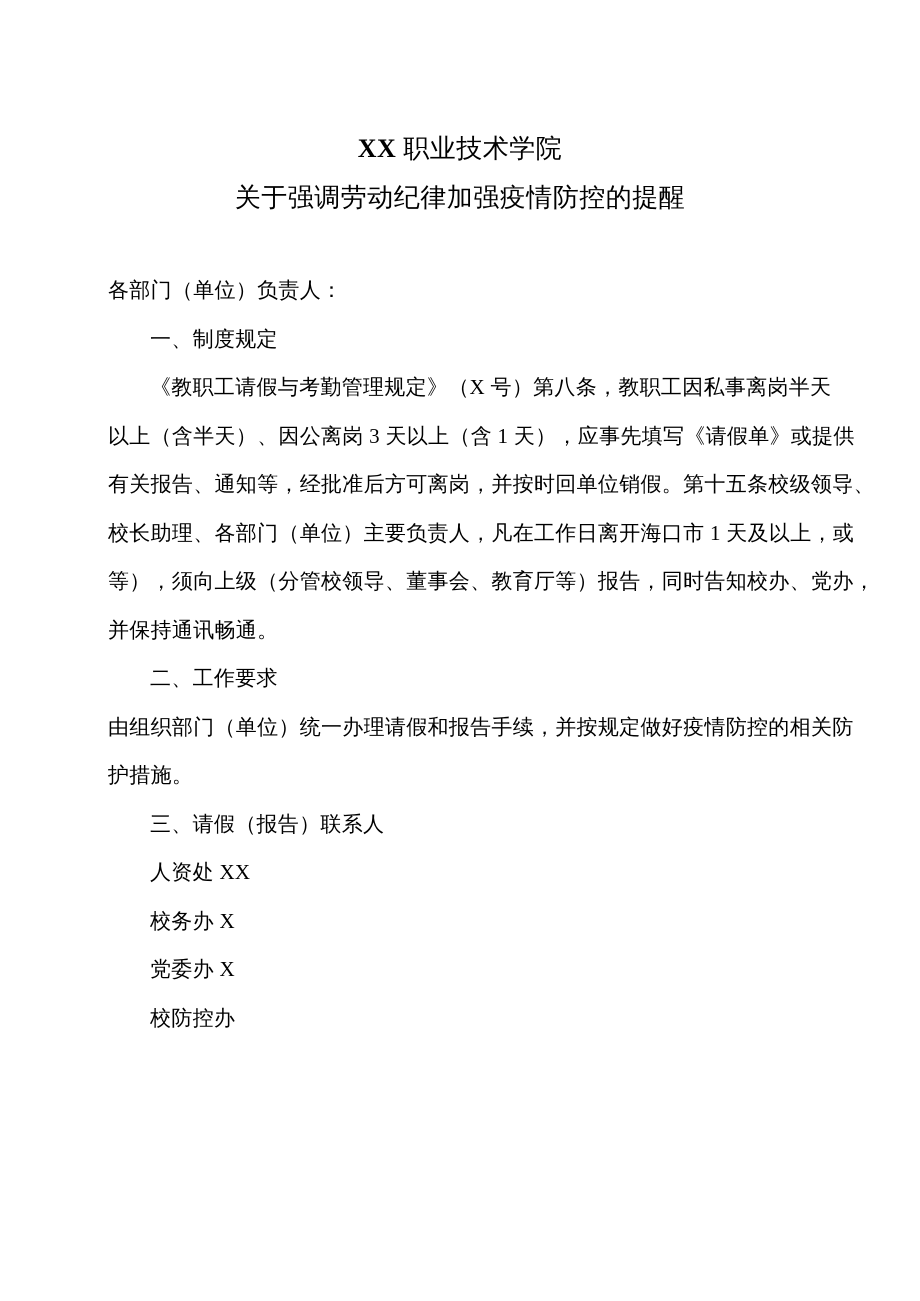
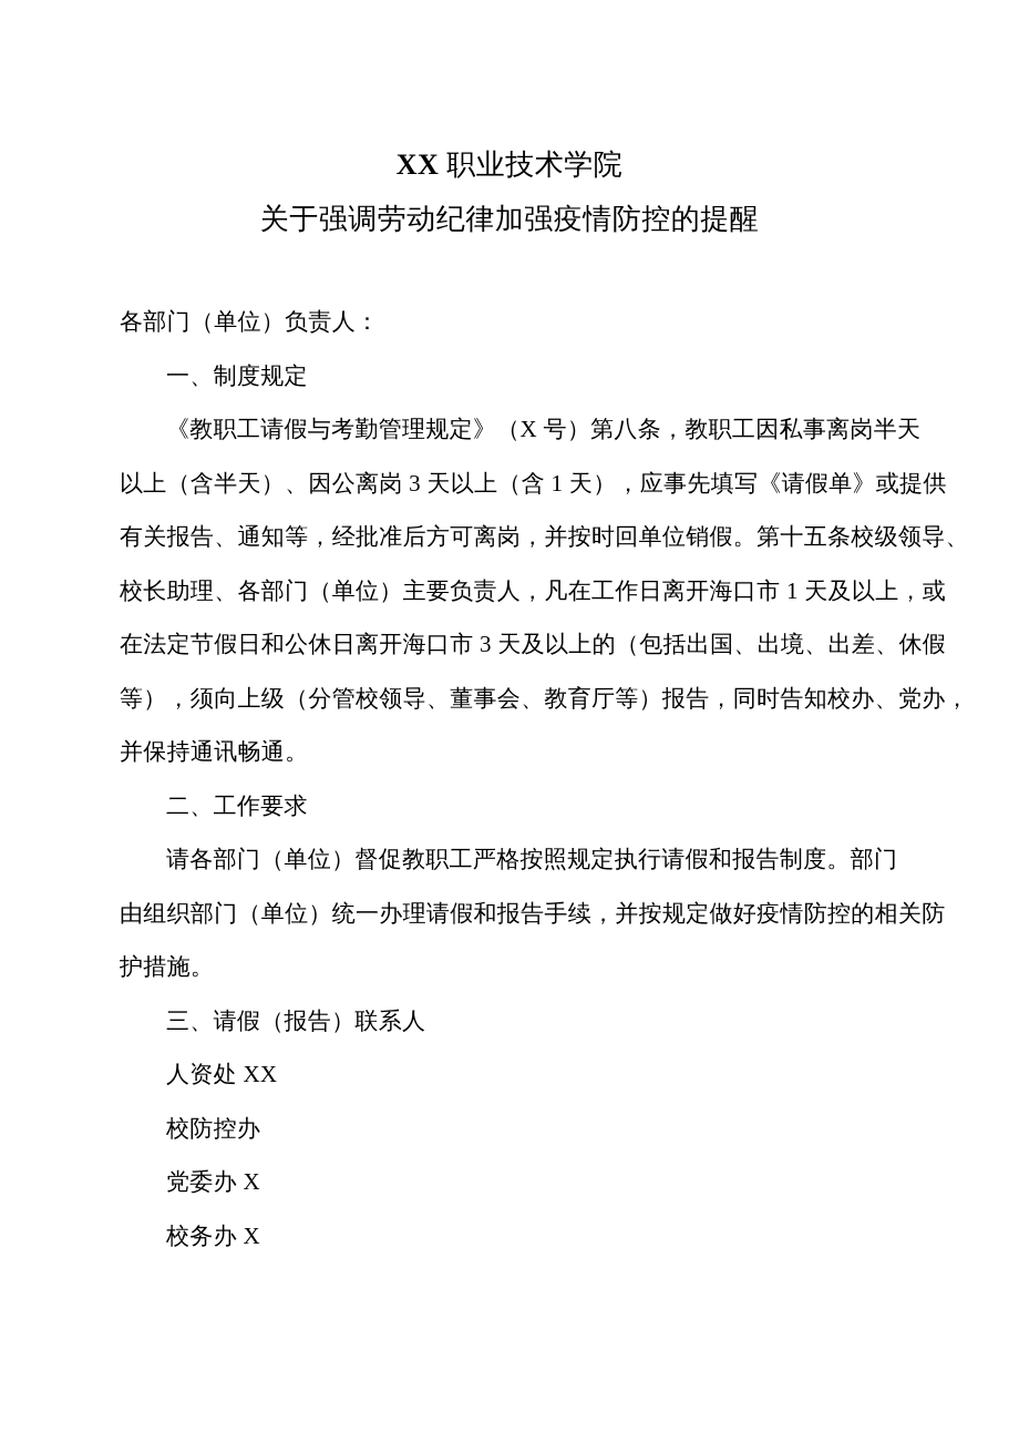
  XX 职业技术学院
  关于强调劳动纪律加强疫情防控的提醒
  各部门（单位）负责人：
  一、制度规定
  《教职工请假与考勤管理规定》（X 号）第八条，教职工因私事离岗半天
  以上（含半天）、因公离岗 3 天以上（含 1 天），应事先填写《请假单》或提供
  有关报告、通知等，经批准后方可离岗，并按时回单位销假。第十五条校级领导、
  校长助理、各部门（单位）主要负责人，凡在工作日离开海口市 1 天及以上，或
+ 在法定节假日和公休日离开海口市 3 天及以上的（包括出国、出境、出差、休假
  等），须向上级（分管校领导、董事会、教育厅等）报告，同时告知校办、党办，
  并保持通讯畅通。
  二、工作要求
+ 请各部门（单位）督促教职工严格按照规定执行请假和报告制度。部门
  由组织部门（单位）统一办理请假和报告手续，并按规定做好疫情防控的相关防
  护措施。
  三、请假（报告）联系人
  人资处 XX
- 校务办 X
+ 校防控办
  党委办 X
- 校防控办
+ 校务办 X
